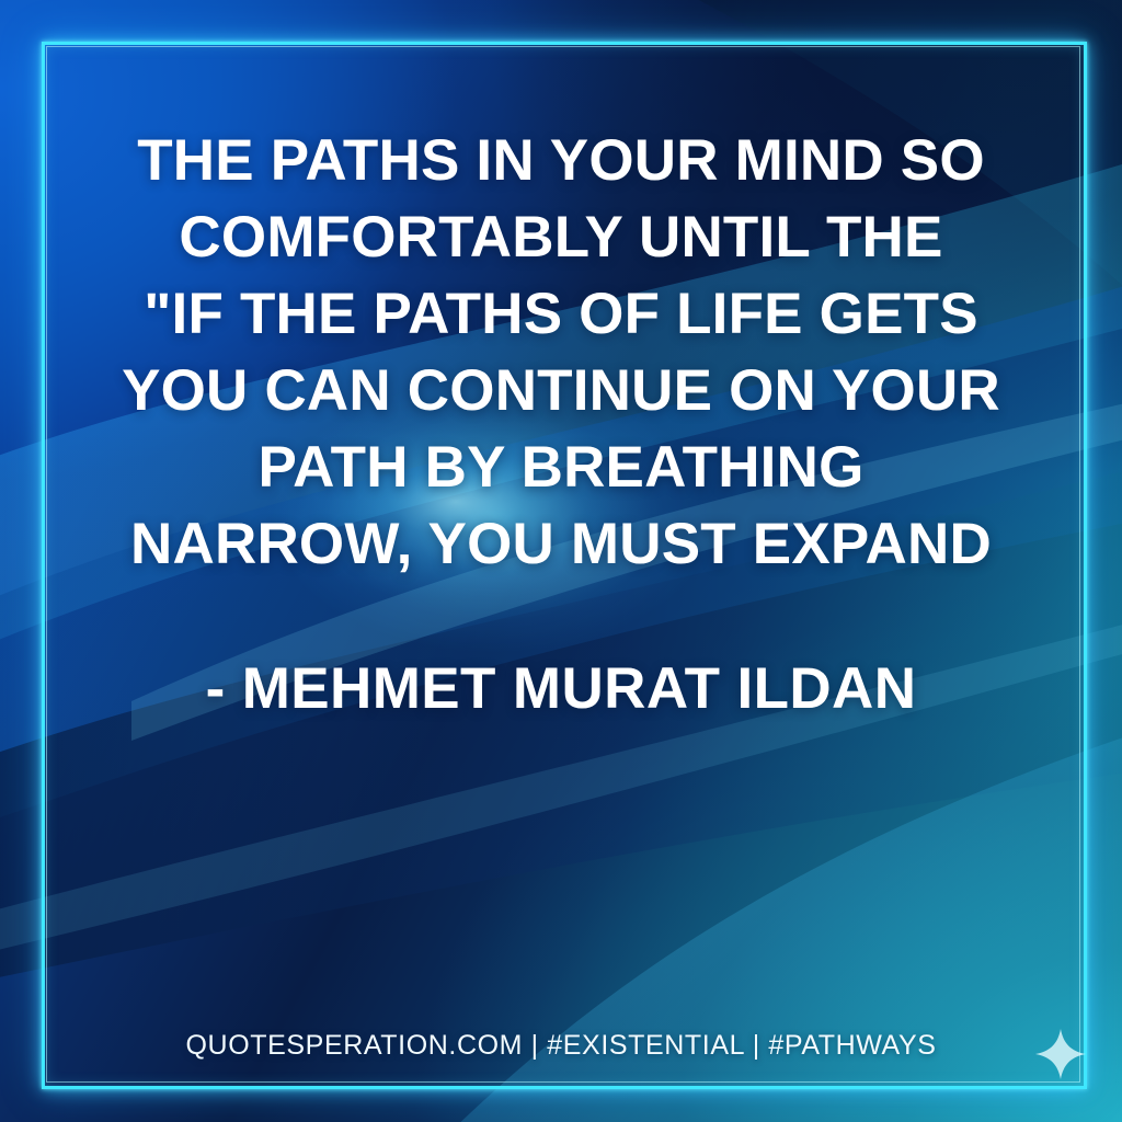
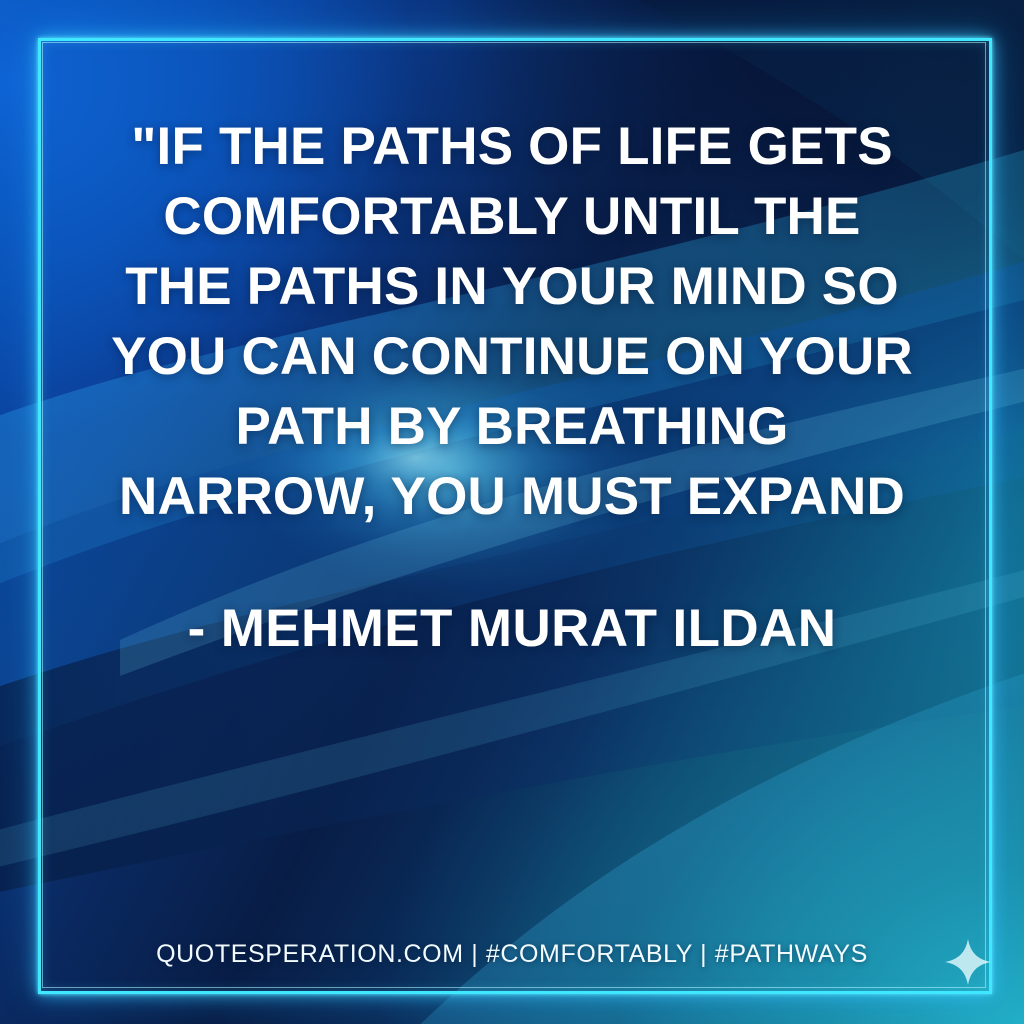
- THE PATHS IN YOUR MIND SO
+ "IF THE PATHS OF LIFE GETS
  COMFORTABLY UNTIL THE
- "IF THE PATHS OF LIFE GETS
+ THE PATHS IN YOUR MIND SO
  YOU CAN CONTINUE ON YOUR
  PATH BY BREATHING
  NARROW, YOU MUST EXPAND
  - MEHMET MURAT ILDAN
- QUOTESPERATION.COM | #EXISTENTIAL | #PATHWAYS
+ QUOTESPERATION.COM | #COMFORTABLY | #PATHWAYS
